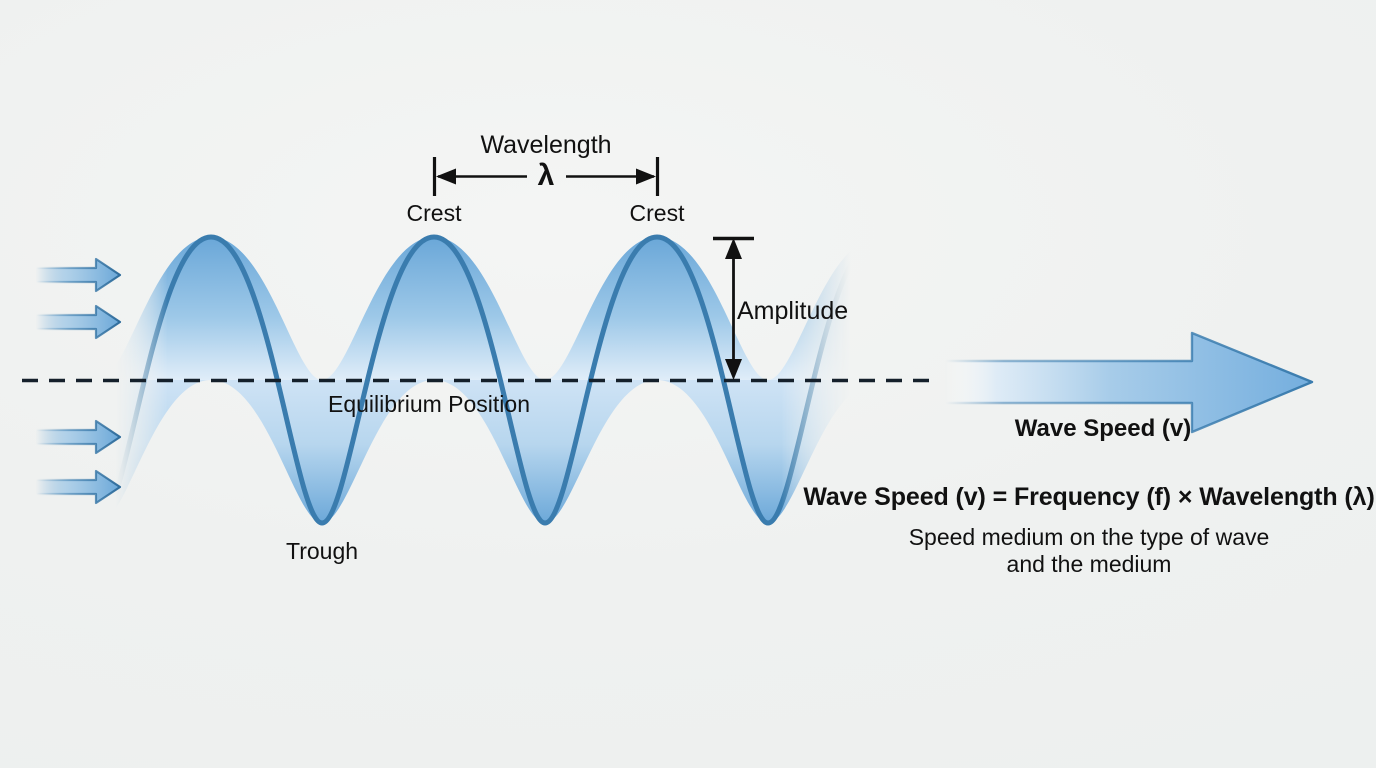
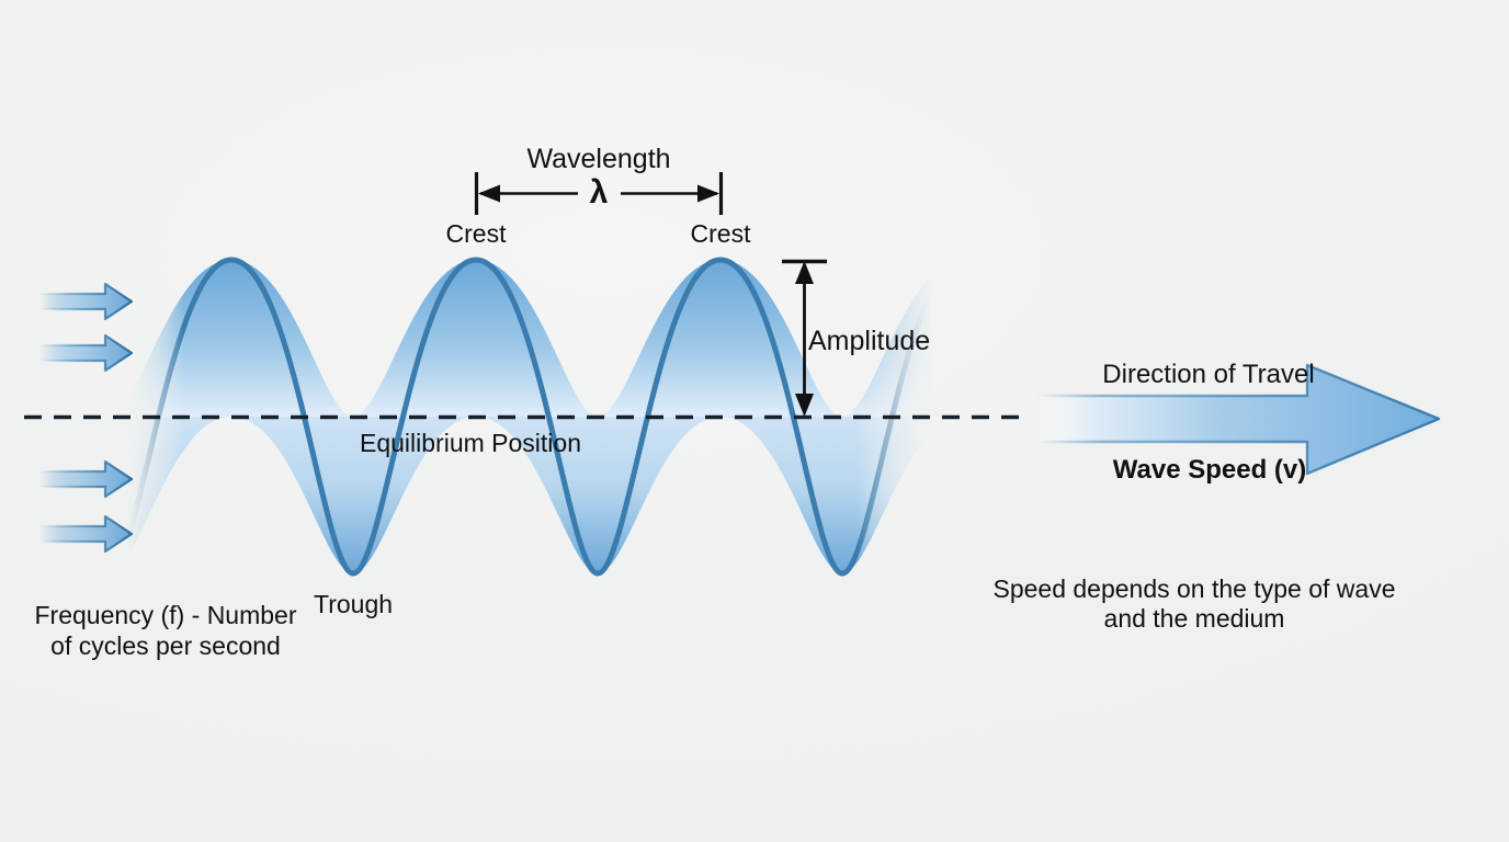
  Wavelength
  λ
  Crest
  Crest
  Amplitude
  Equilibrium Position
  Trough
+ Frequency (f) - Number
+ of cycles per second
+ Direction of Travel
  Wave Speed (v)
- Wave Speed (v) = Frequency (f) × Wavelength (λ)
- Speed medium on the type of wave
+ Speed depends on the type of wave
  and the medium
